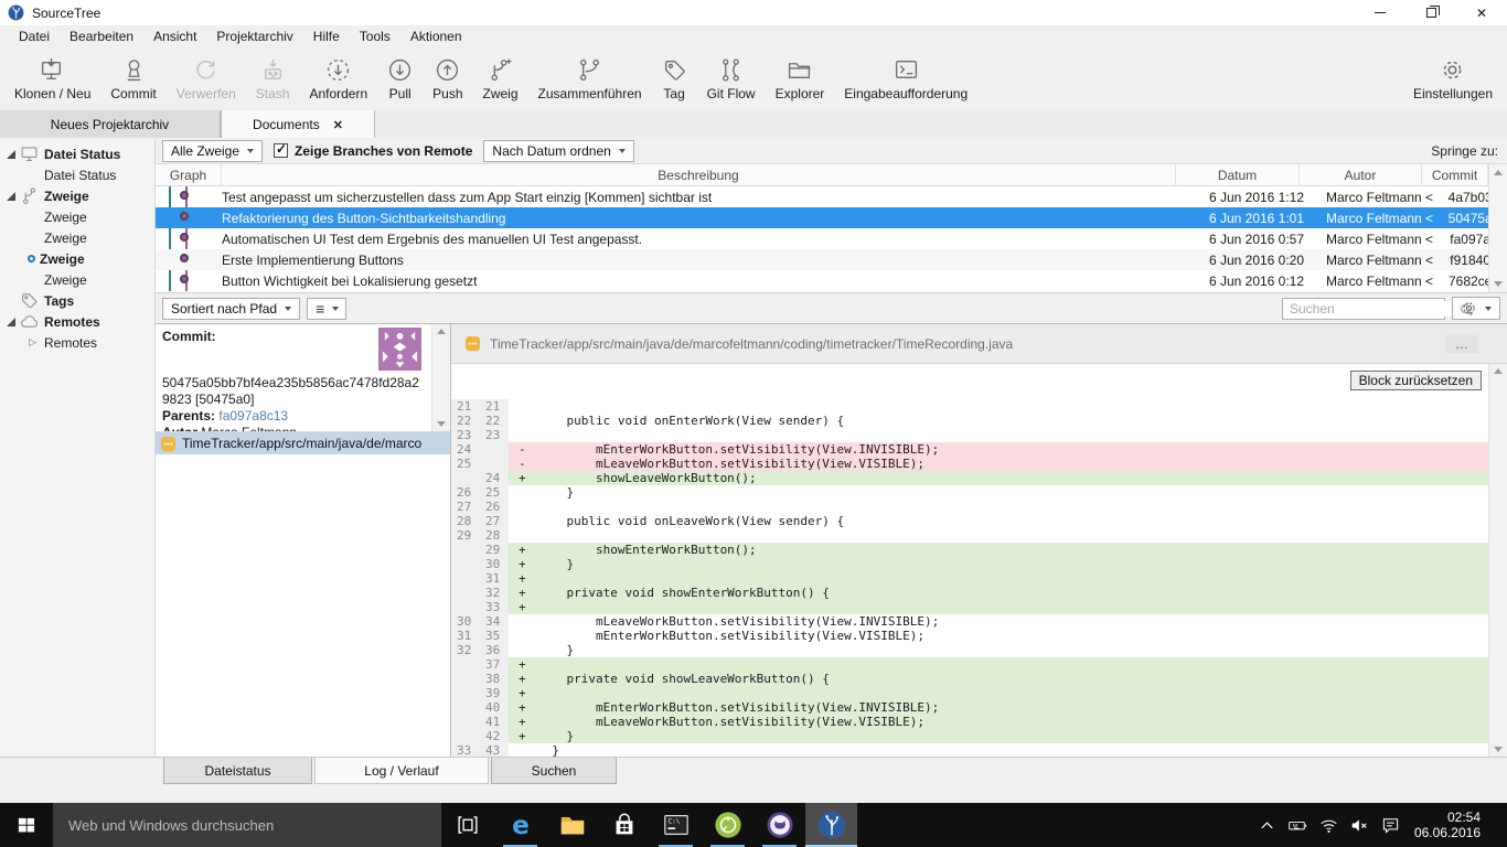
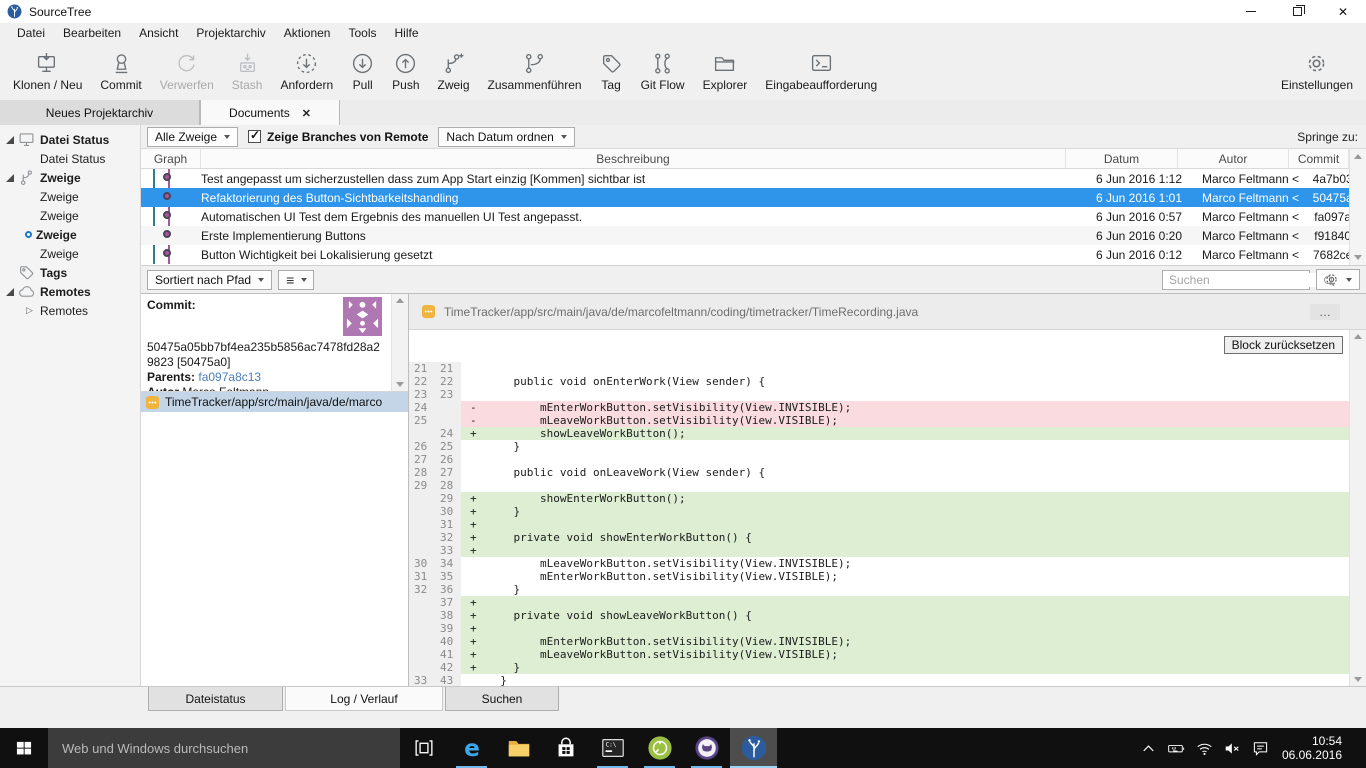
  SourceTree
  Datei
  Bearbeiten
  Ansicht
  Projektarchiv
- Hilfe
+ Aktionen
  Tools
- Aktionen
+ Hilfe
  Klonen / Neu
  Commit
  Verwerfen
  Stash
  Anfordern
  Pull
  Push
  Zweig
  Zusammenführen
  Tag
  Git Flow
  Explorer
  Eingabeaufforderung
  Einstellungen
  Neues Projektarchiv
  Documents
  Datei Status
  Datei Status
  Zweige
  Zweige
  Zweige
  Zweige
  Zweige
  Tags
  Remotes
  Remotes
  Alle Zweige
  Zeige Branches von Remote
  Nach Datum ordnen
  Springe zu:
  Graph
  Beschreibung
  Datum
  Autor
  Commit
  Test angepasst um sicherzustellen dass zum App Start einzig [Kommen] sichtbar ist
  6 Jun 2016 1:12
  Marco Feltmann <
  4a7b0
  Refaktorierung des Button-Sichtbarkeitshandling
  6 Jun 2016 1:01
  Marco Feltmann <
  50475
  Automatischen UI Test dem Ergebnis des manuellen UI Test angepasst.
  6 Jun 2016 0:57
  Marco Feltmann <
  fa097a
  Erste Implementierung Buttons
  6 Jun 2016 0:20
  Marco Feltmann <
  f91840
  Button Wichtigkeit bei Lokalisierung gesetzt
  6 Jun 2016 0:12
  Marco Feltmann <
  7682c
  Sortiert nach Pfad
  Suchen
  Commit:
  50475a05bb7bf4ea235b5856ac7478fd28a29823 [50475a0]
  Parents: fa097a8c13
  TimeTracker/app/src/main/java/de/marco
  TimeTracker/app/src/main/java/de/marcofeltmann/coding/timetracker/TimeRecording.java
  Block zurücksetzen
  21
  21
  22
  22
  public void onEnterWork(View sender) {
  23
  23
  24
  -
  mEnterWorkButton.setVisibility(View.INVISIBLE);
  25
  -
  mLeaveWorkButton.setVisibility(View.VISIBLE);
  24
  +
  showLeaveWorkButton();
  26
  25
  }
  27
  26
  28
  27
  public void onLeaveWork(View sender) {
  29
  28
  29
  +
  showEnterWorkButton();
  30
  +
  }
  31
  +
  32
  +
  private void showEnterWorkButton() {
  33
  +
  30
  34
  mLeaveWorkButton.setVisibility(View.INVISIBLE);
  31
  35
  mEnterWorkButton.setVisibility(View.VISIBLE);
  32
  36
  }
  37
  +
  38
  +
  private void showLeaveWorkButton() {
  39
  +
  40
  +
  mEnterWorkButton.setVisibility(View.INVISIBLE);
  41
  +
  mLeaveWorkButton.setVisibility(View.VISIBLE);
  42
  +
  }
  33
  43
  }
  Dateistatus
  Log / Verlauf
  Suchen
  Web und Windows durchsuchen
- 02:54
+ 10:54
  06.06.2016
